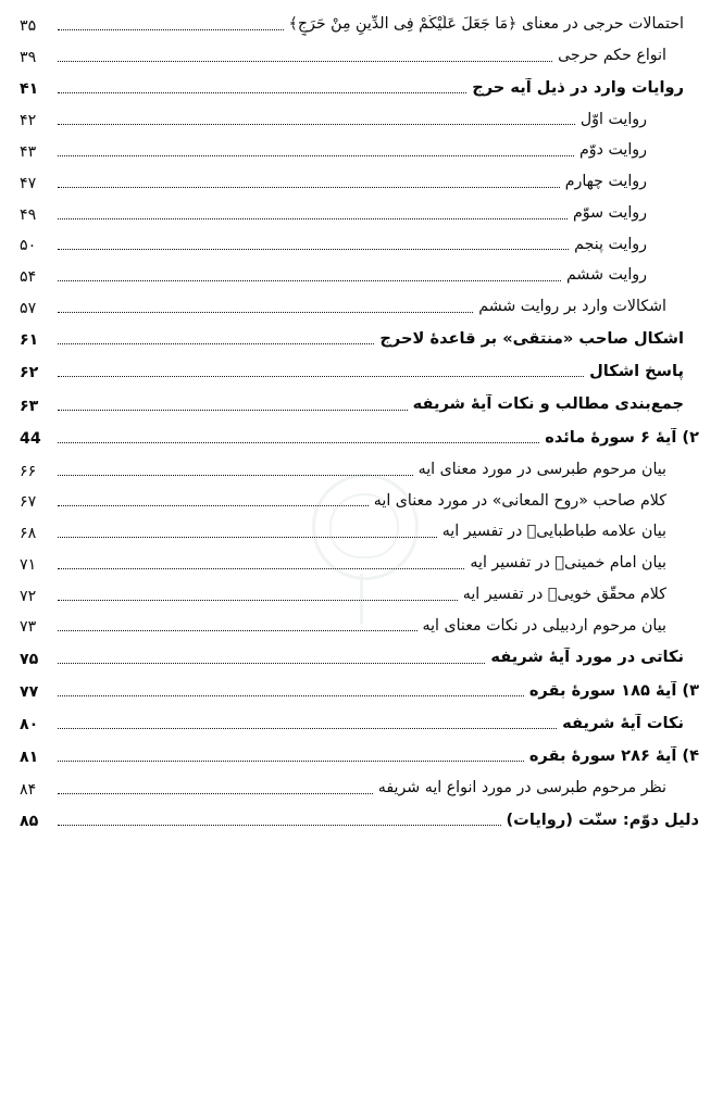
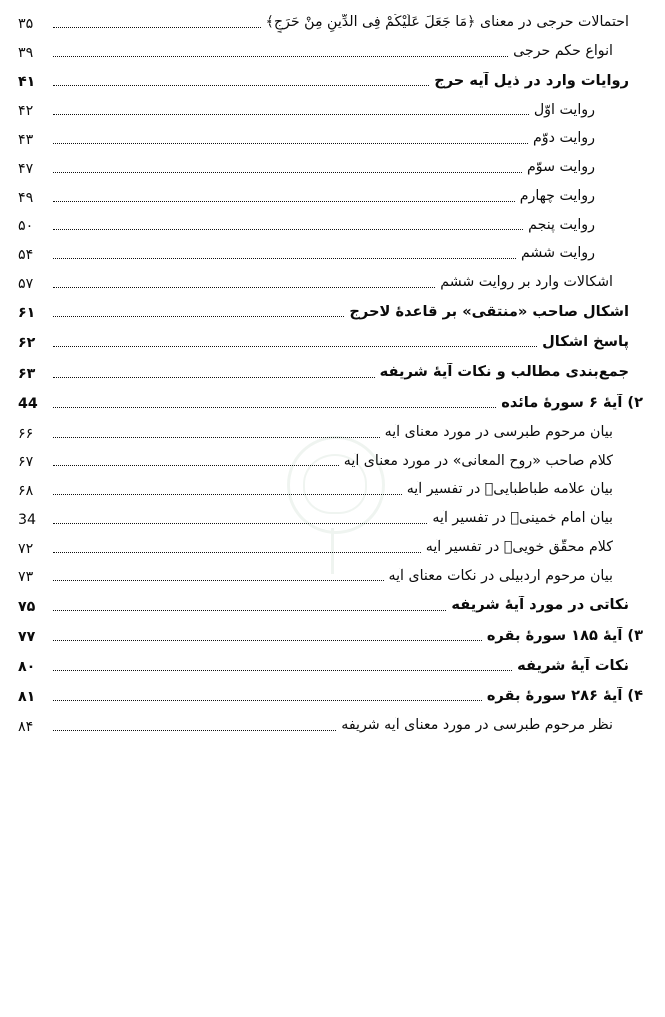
  احتمالات حرجی در معنای ﴿مَا جَعَلَ عَلَيْكُمْ فِی الدِّينِ مِنْ حَرَجٍ﴾
  ۳۵
  انواع حکم حرجی
  ۳۹
  روایات وارد در ذیل آیه حرج
  ۴۱
  روایت اوّل
  ۴۲
  روایت دوّم
  ۴۳
- روایت چهارم
+ روایت سوّم
  ۴۷
- روایت سوّم
+ روایت چهارم
  ۴۹
  روایت پنجم
  ۵۰
  روایت ششم
  ۵۴
  اشکالات وارد بر روایت ششم
  ۵۷
  اشکال صاحب «منتقی» بر قاعدۀ لاحرج
  ۶۱
  پاسخ اشکال
  ۶۲
  جمع‌بندی مطالب و نکات آیۀ شریفه
  ۶۳
  ۲) آیۀ ۶ سورۀ مائده
  44
  بیان مرحوم طبرسی در مورد معنای آیه
  ۶۶
  کلام صاحب «روح المعانی» در مورد معنای آیه
  ۶۷
  بیان علامه طباطبایی﷫ در تفسیر آیه
  ۶۸
  بیان امام خمینی﷫ در تفسیر آیه
- ۷۱
+ 34
  کلام محقّق خویی﷫ در تفسیر آیه
  ۷۲
  بیان مرحوم اردبیلی در نکات معنای آیه
  ۷۳
  نکاتی در مورد آیۀ شریفه
  ۷۵
  ۳) آیۀ ۱۸۵ سورۀ بقره
  ۷۷
  نکات آیۀ شریفه
  ۸۰
  ۴) آیۀ ۲۸۶ سورۀ بقره
  ۸۱
- نظر مرحوم طبرسی در مورد انواع آیه شریفه
+ نظر مرحوم طبرسی در مورد معنای آیه شریفه
  ۸۴
- دلیل دوّم: سنّت (روایات)
- ۸۵
